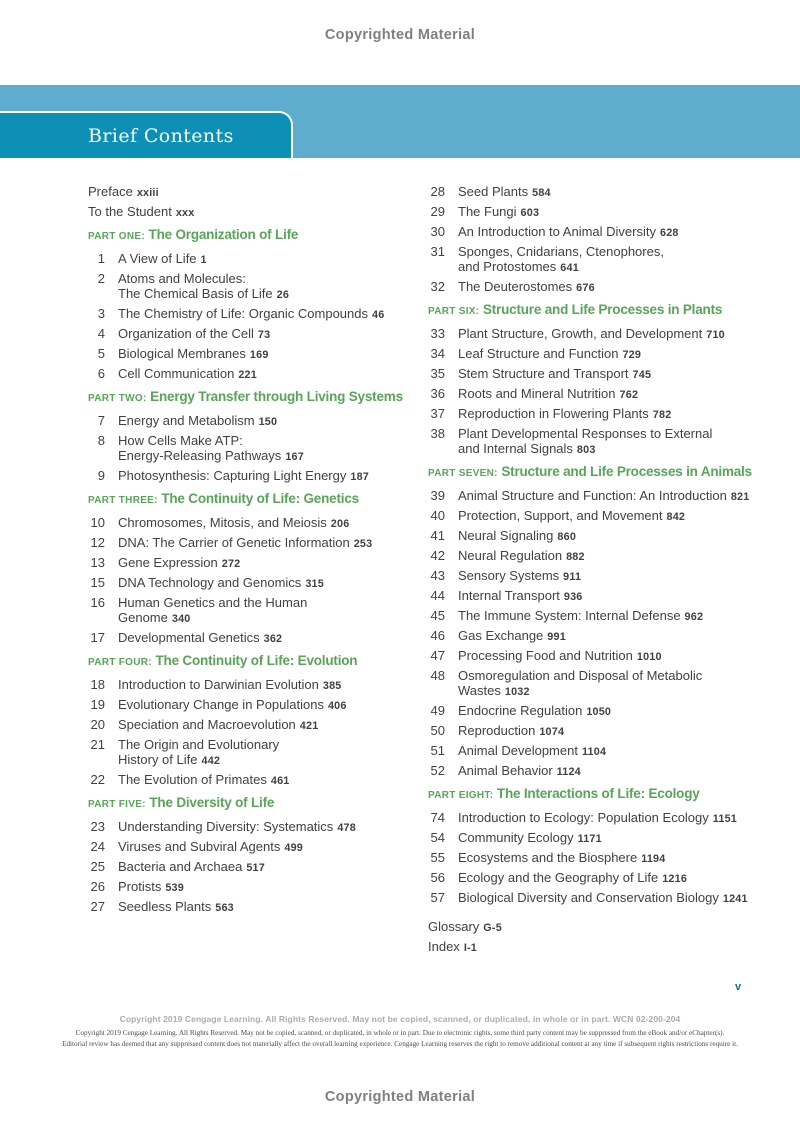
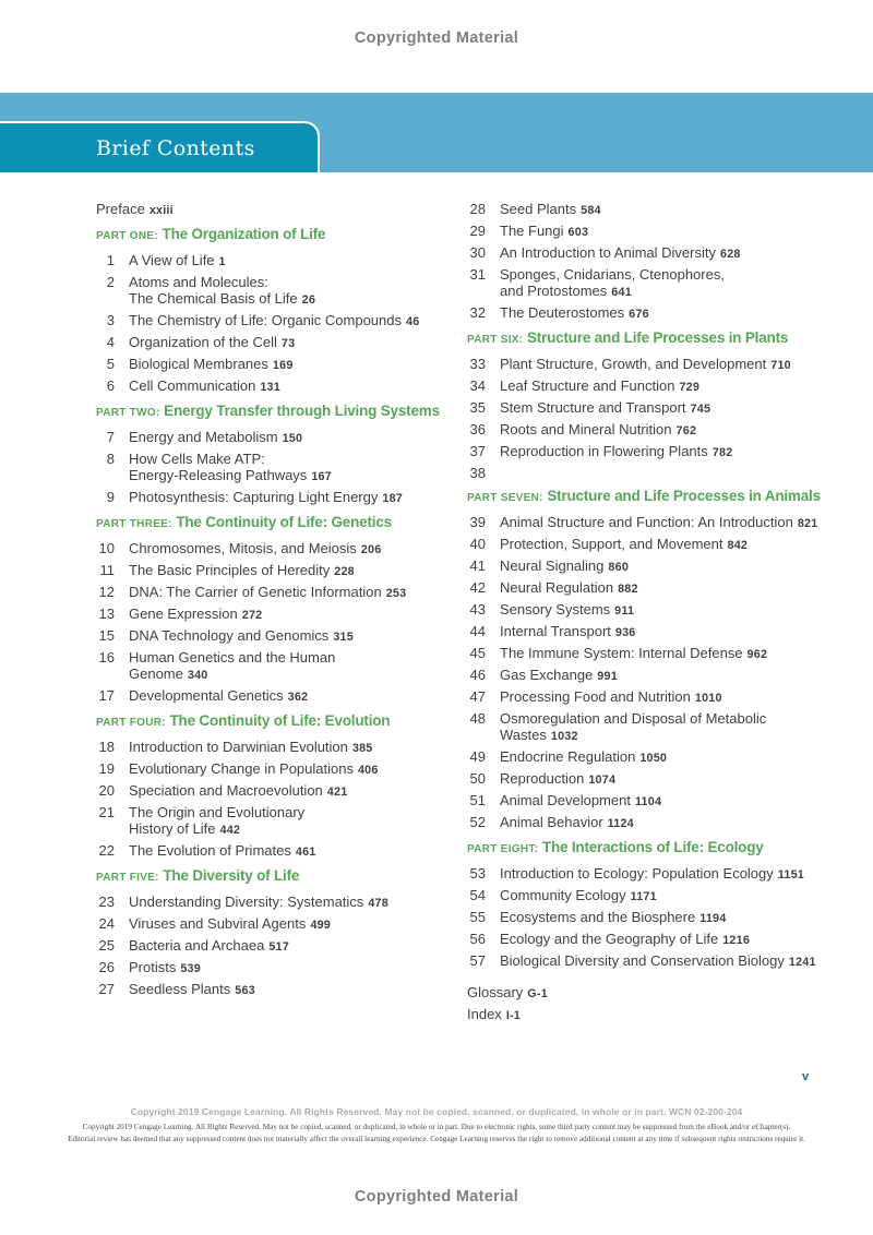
  Copyrighted Material
  Brief Contents
  Preface xxiii
- To the Student xxx
  PART ONE: The Organization of Life
  1
  A View of Life 1
  2
  Atoms and Molecules:
  The Chemical Basis of Life 26
  3
  The Chemistry of Life: Organic Compounds 46
  4
  Organization of the Cell 73
  5
  Biological Membranes 169
  6
- Cell Communication 221
+ Cell Communication 131
  PART TWO: Energy Transfer through Living Systems
  7
  Energy and Metabolism 150
  8
  How Cells Make ATP:
  Energy-Releasing Pathways 167
  9
  Photosynthesis: Capturing Light Energy 187
  PART THREE: The Continuity of Life: Genetics
  10
  Chromosomes, Mitosis, and Meiosis 206
+ 11
+ The Basic Principles of Heredity 228
  12
  DNA: The Carrier of Genetic Information 253
  13
  Gene Expression 272
  15
  DNA Technology and Genomics 315
  16
  Human Genetics and the Human
  Genome 340
  17
  Developmental Genetics 362
  PART FOUR: The Continuity of Life: Evolution
  18
  Introduction to Darwinian Evolution 385
  19
  Evolutionary Change in Populations 406
  20
  Speciation and Macroevolution 421
  21
  The Origin and Evolutionary
  History of Life 442
  22
  The Evolution of Primates 461
  PART FIVE: The Diversity of Life
  23
  Understanding Diversity: Systematics 478
  24
  Viruses and Subviral Agents 499
  25
  Bacteria and Archaea 517
  26
  Protists 539
  27
  Seedless Plants 563
  28
  Seed Plants 584
  29
  The Fungi 603
  30
  An Introduction to Animal Diversity 628
  31
  Sponges, Cnidarians, Ctenophores,
  and Protostomes 641
  32
  The Deuterostomes 676
  PART SIX: Structure and Life Processes in Plants
  33
  Plant Structure, Growth, and Development 710
  34
  Leaf Structure and Function 729
  35
  Stem Structure and Transport 745
  36
  Roots and Mineral Nutrition 762
  37
  Reproduction in Flowering Plants 782
  38
- Plant Developmental Responses to External
- and Internal Signals 803
  PART SEVEN: Structure and Life Processes in Animals
  39
  Animal Structure and Function: An Introduction 821
  40
  Protection, Support, and Movement 842
  41
  Neural Signaling 860
  42
  Neural Regulation 882
  43
  Sensory Systems 911
  44
  Internal Transport 936
  45
  The Immune System: Internal Defense 962
  46
  Gas Exchange 991
  47
  Processing Food and Nutrition 1010
  48
  Osmoregulation and Disposal of Metabolic
  Wastes 1032
  49
  Endocrine Regulation 1050
  50
  Reproduction 1074
  51
  Animal Development 1104
  52
  Animal Behavior 1124
  PART EIGHT: The Interactions of Life: Ecology
- 74
+ 53
  Introduction to Ecology: Population Ecology 1151
  54
  Community Ecology 1171
  55
  Ecosystems and the Biosphere 1194
  56
  Ecology and the Geography of Life 1216
  57
  Biological Diversity and Conservation Biology 1241
- Glossary G-5
+ Glossary G-1
  Index I-1
  v
  Copyright 2019 Cengage Learning. All Rights Reserved. May not be copied, scanned, or duplicated, in whole or in part. WCN 02-200-204
  Copyright 2019 Cengage Learning. All Rights Reserved. May not be copied, scanned, or duplicated, in whole or in part. Due to electronic rights, some third party content may be suppressed from the eBook and/or eChapter(s).
  Editorial review has deemed that any suppressed content does not materially affect the overall learning experience. Cengage Learning reserves the right to remove additional content at any time if subsequent rights restrictions require it.
  Copyrighted Material
